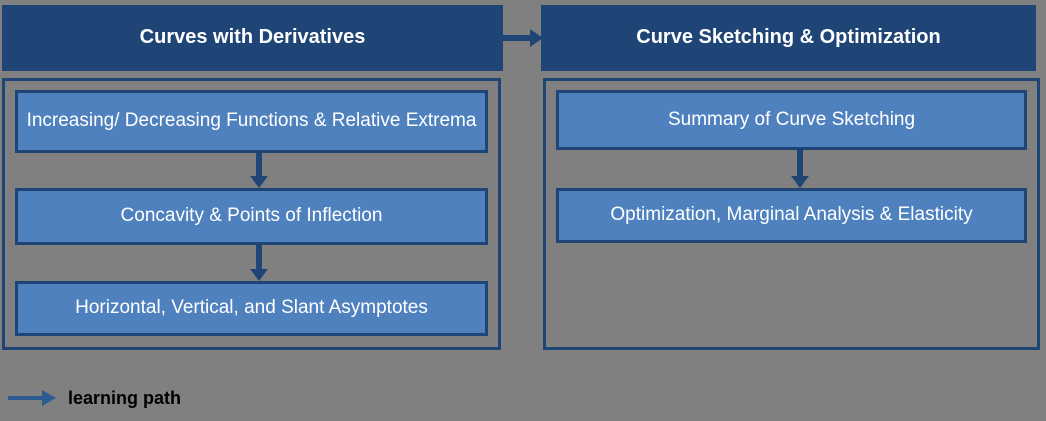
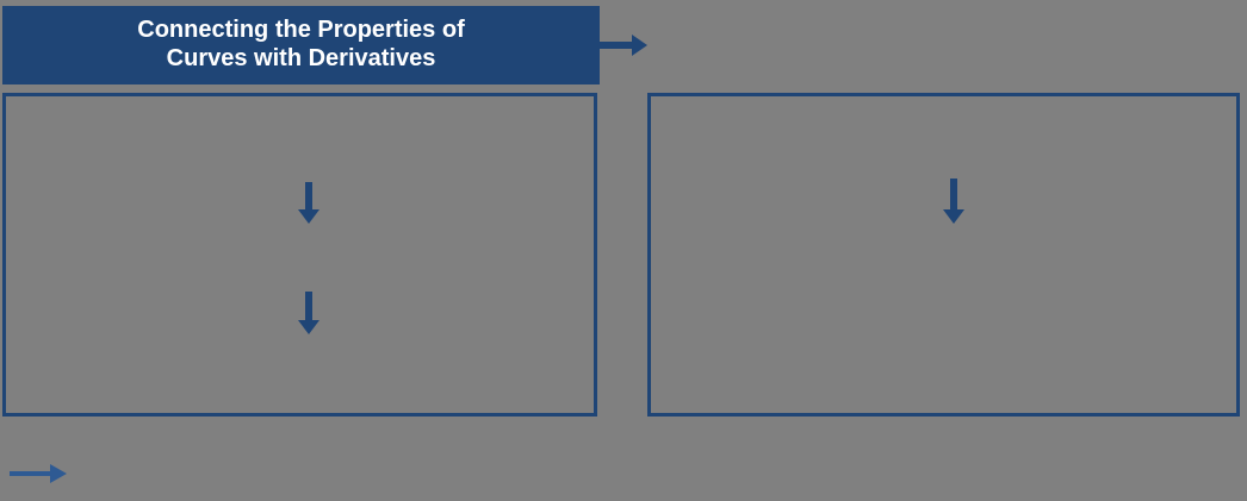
+ Connecting the Properties of
  Curves with Derivatives
- Curve Sketching & Optimization
- Increasing/ Decreasing Functions & Relative Extrema
- Concavity & Points of Inflection
- Horizontal, Vertical, and Slant Asymptotes
- Summary of Curve Sketching
- Optimization, Marginal Analysis & Elasticity
- learning path
